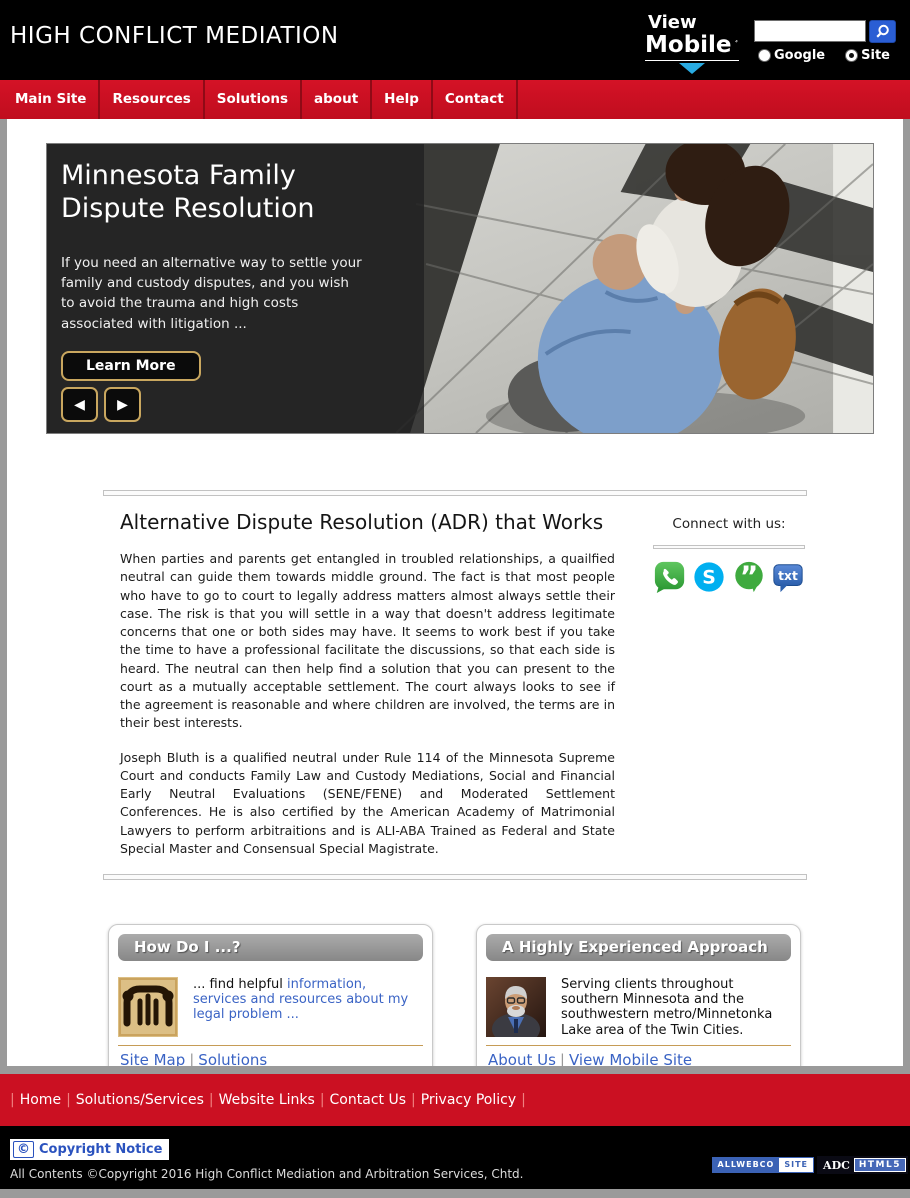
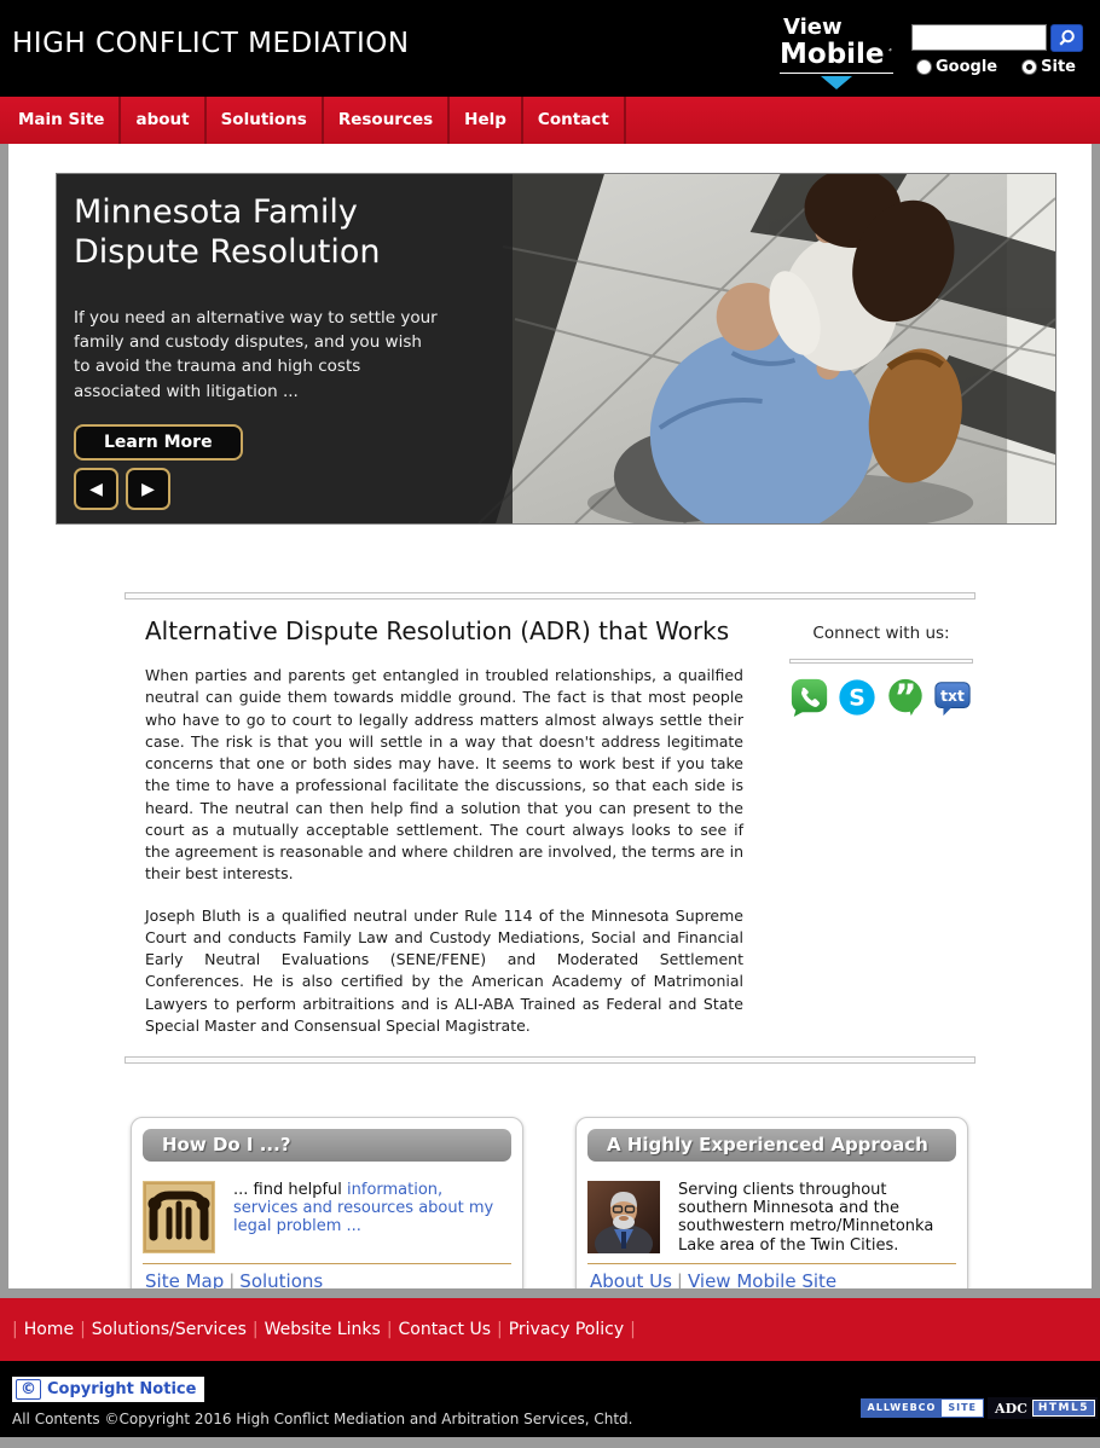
  HIGH CONFLICT MEDIATION
  View
  Mobile
  Google
  Site
  Main Site
- Resources
+ about
  Solutions
- about
+ Resources
  Help
  Contact
  Minnesota Family Dispute Resolution
  If you need an alternative way to settle your family and custody disputes, and you wish to avoid the trauma and high costs associated with litigation ...
  Learn More
  ◀
  ▶
  Alternative Dispute Resolution (ADR) that Works
  When parties and parents get entangled in troubled relationships, a quailfied neutral can guide them towards middle ground. The fact is that most people who have to go to court to legally address matters almost always settle their case. The risk is that you will settle in a way that doesn't address legitimate concerns that one or both sides may have. It seems to work best if you take the time to have a professional facilitate the discussions, so that each side is heard. The neutral can then help find a solution that you can present to the court as a mutually acceptable settlement. The court always looks to see if the agreement is reasonable and where children are involved, the terms are in their best interests.
  Joseph Bluth is a qualified neutral under Rule 114 of the Minnesota Supreme Court and conducts Family Law and Custody Mediations, Social and Financial Early Neutral Evaluations (SENE/FENE) and Moderated Settlement Conferences. He is also certified by the American Academy of Matrimonial Lawyers to perform arbitraitions and is ALI-ABA Trained as Federal and State Special Master and Consensual Special Magistrate.
  Connect with us:
  S
  ”
  txt
  How Do I ...?
  ... find helpful information, services and resources about my legal problem ...
  Site Map | Solutions
  A Highly Experienced Approach
  Serving clients throughout southern Minnesota and the southwestern metro/Minnetonka Lake area of the Twin Cities.
  About Us | View Mobile Site
  | Home | Solutions/Services | Website Links | Contact Us | Privacy Policy |
  ©
  Copyright Notice
  All Contents ©Copyright 2016 High Conflict Mediation and Arbitration Services, Chtd.
  ALLWEBCO
  SITE
  ADC
  HTML5
